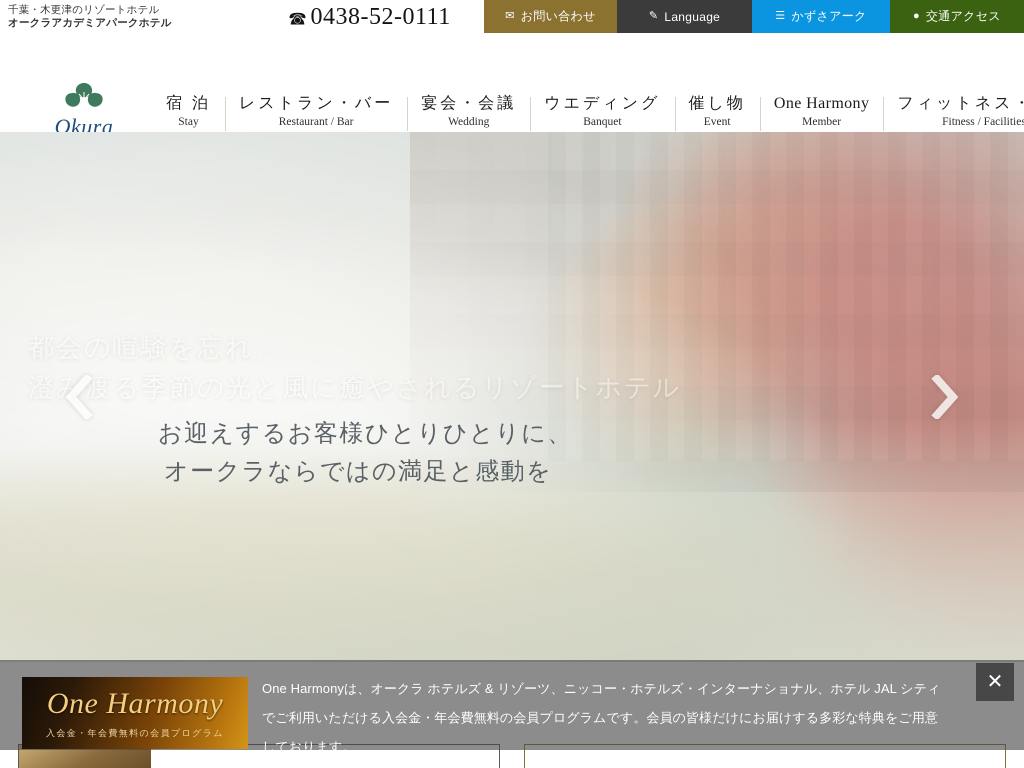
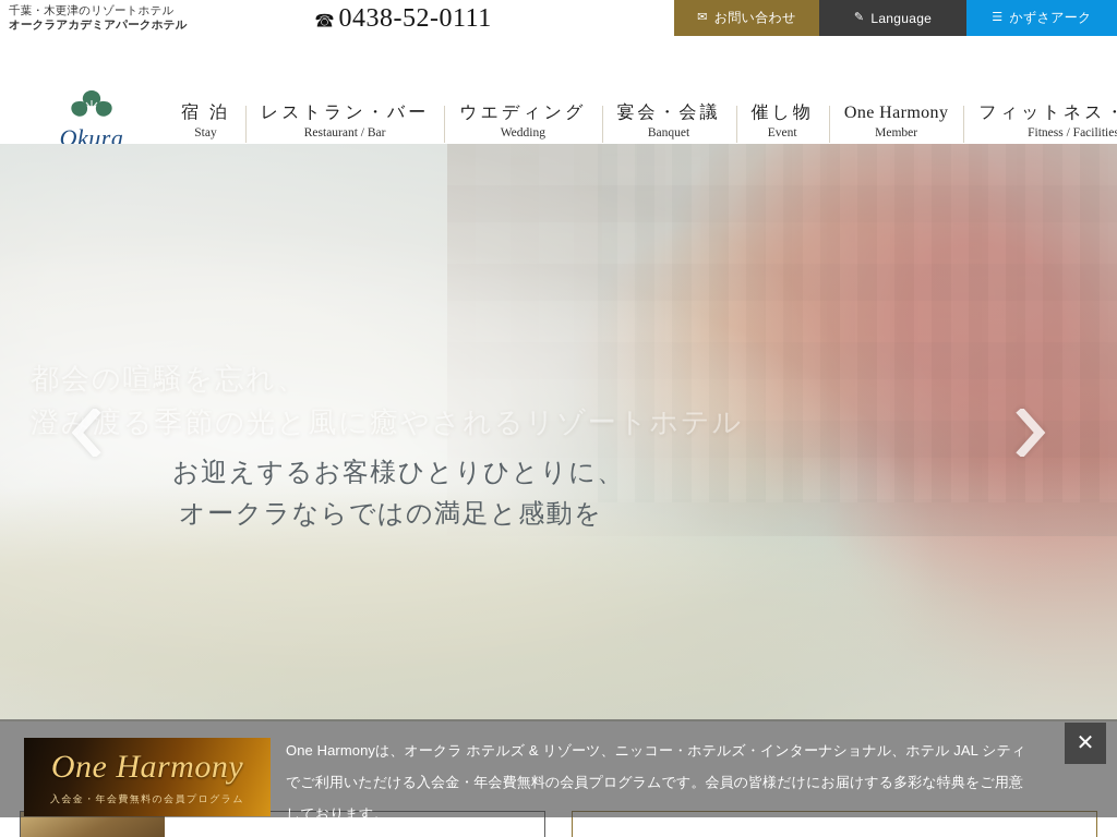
  千葉・木更津のリゾートホテル
  オークラアカデミアパークホテル
  ☎ 0438-52-0111
  ✉
  お問い合わせ
  ✎
  Language
  ☰
  かずさアーク
- ●
- 交通アクセス
  Okura
  宿 泊
  Stay
  レストラン・バー
  Restaurant / Bar
- 宴会・会議
+ ウエディング
  Wedding
- ウエディング
+ 宴会・会議
  Banquet
  催し物
  Event
  One Harmony
  Member
  フィットネス・
  Fitness / Facilitie
  澄み渡る季節の光と風に癒やされるリゾートホテル
  お迎えするお客様ひとりひとりに、
  オークラならではの満足と感動を
  One Harmony
  入会金・年会費無料の会員プログラム
  One Harmonyは、オークラ ホテルズ & リゾーツ、ニッコー・ホテルズ・インターナショナル、ホテル JAL シティでご利用いただける入会金・年会費無料の会員プログラムです。会員の皆様だけにお届けする多彩な特典をご用意しております。
  ✕
